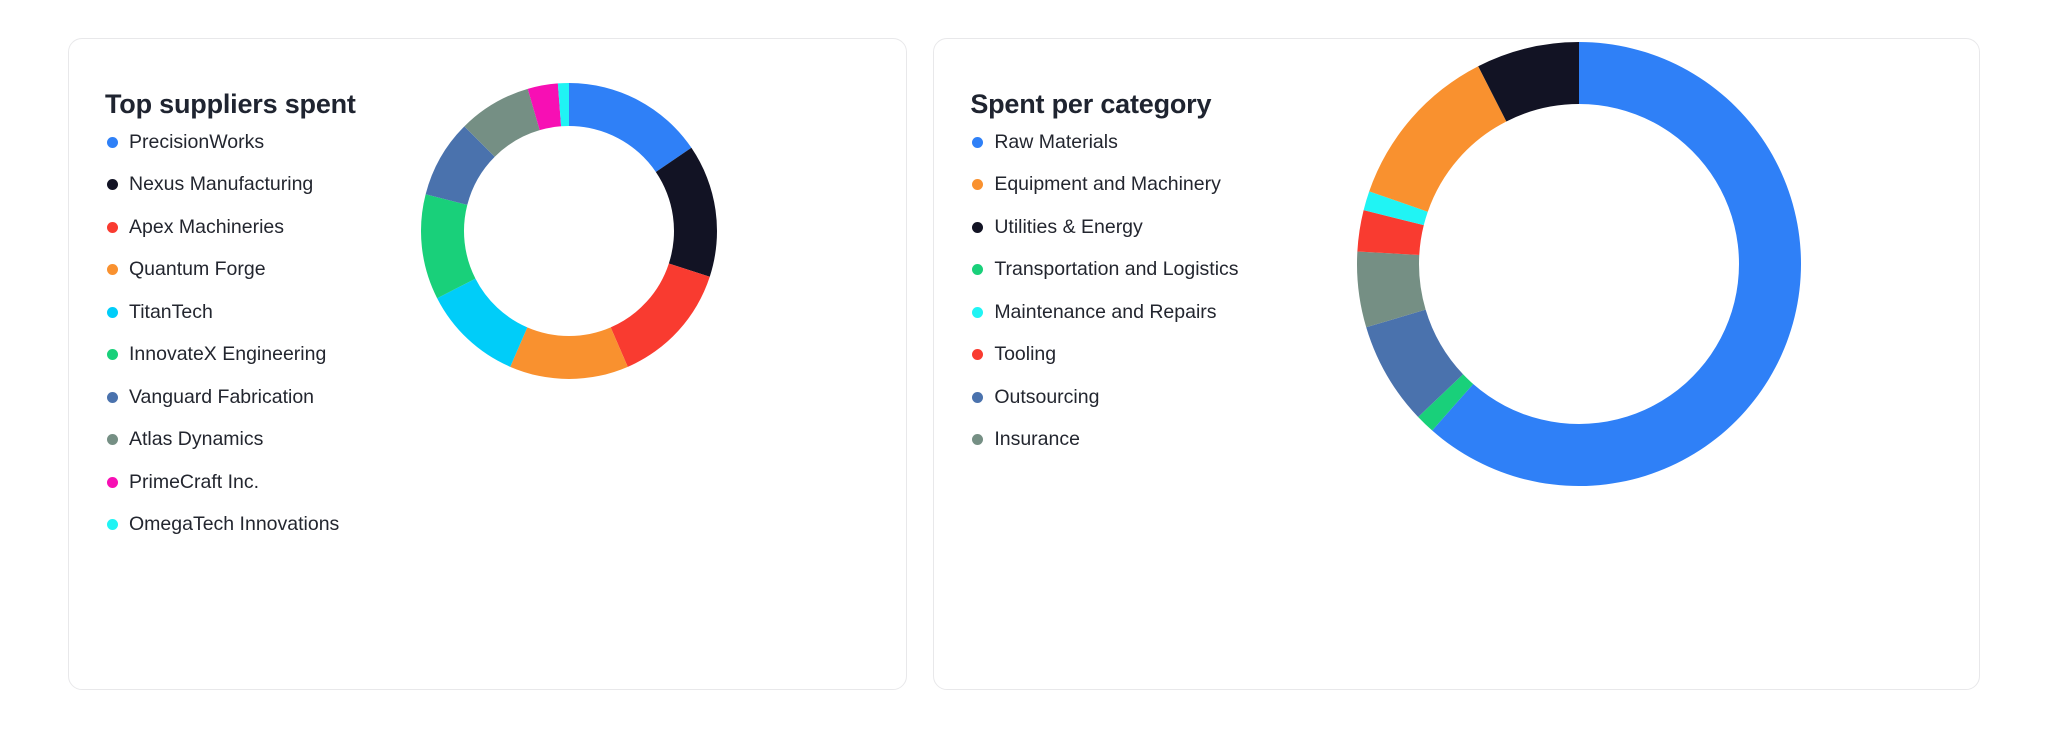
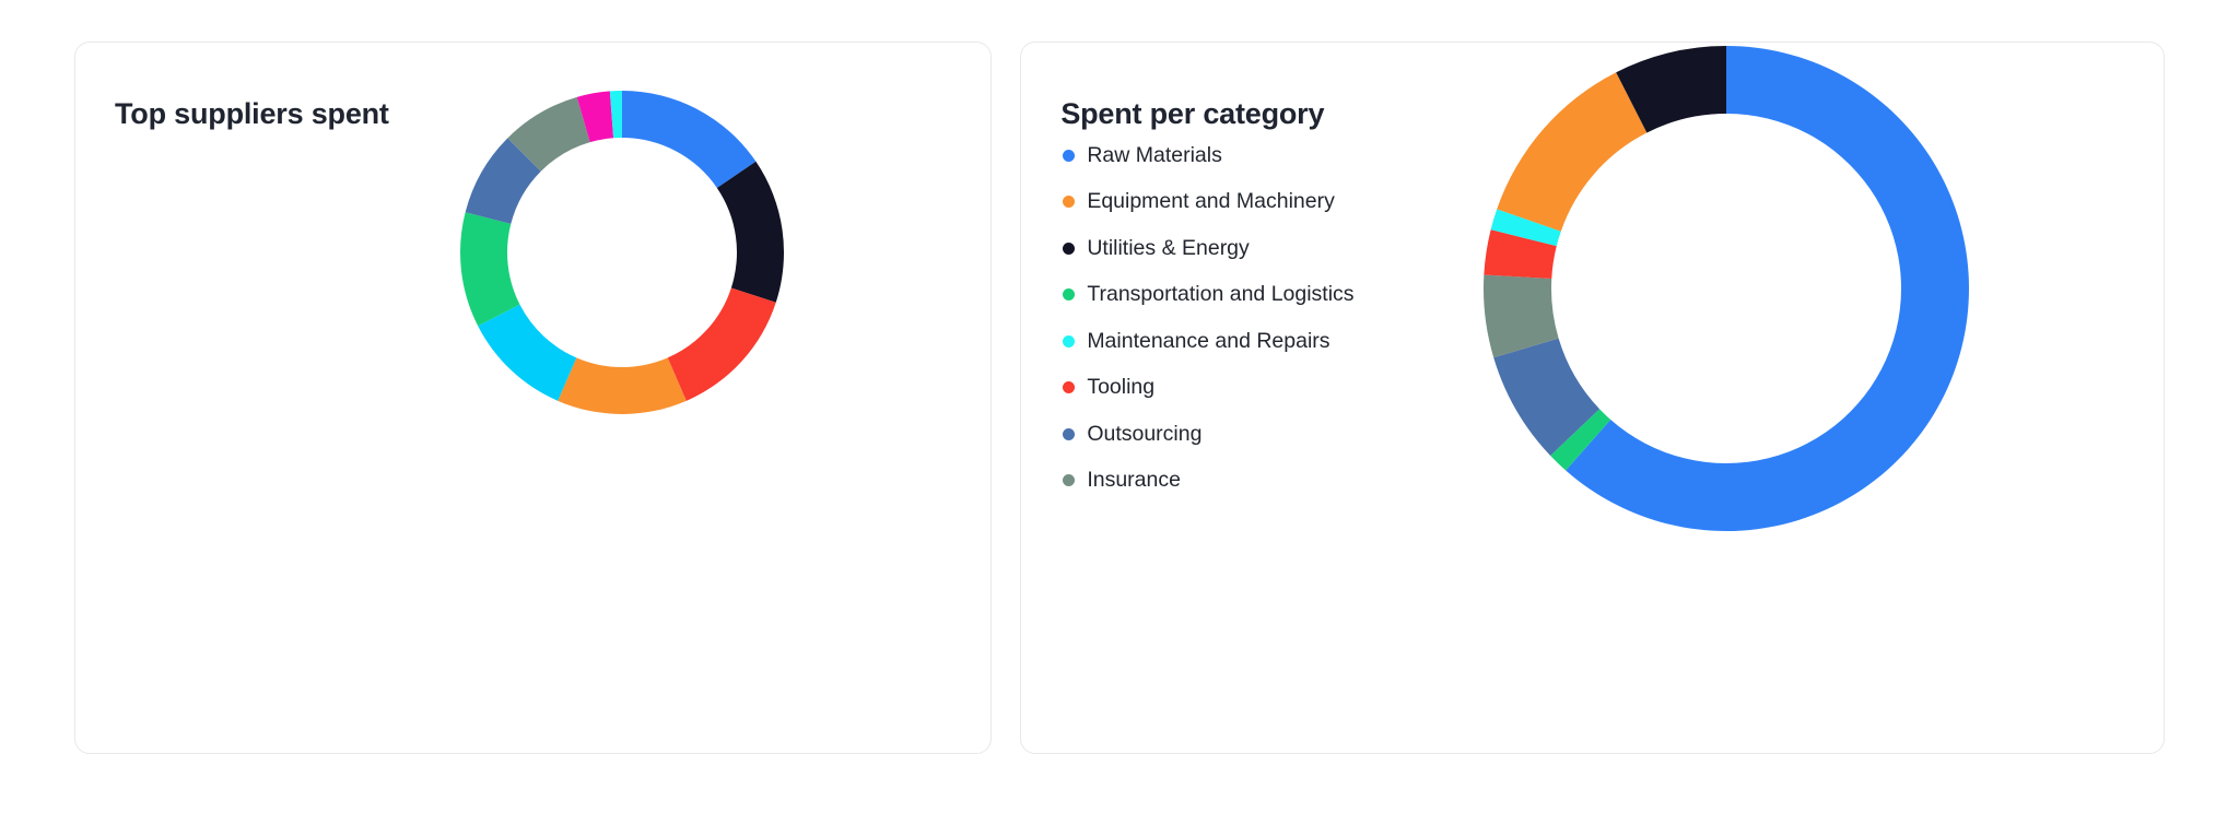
  Top suppliers spent
- PrecisionWorks
- Nexus Manufacturing
- Apex Machineries
- Quantum Forge
- TitanTech
- InnovateX Engineering
- Vanguard Fabrication
- Atlas Dynamics
- PrimeCraft Inc.
- OmegaTech Innovations
  Spent per category
  Raw Materials
  Equipment and Machinery
  Utilities & Energy
  Transportation and Logistics
  Maintenance and Repairs
  Tooling
  Outsourcing
  Insurance
